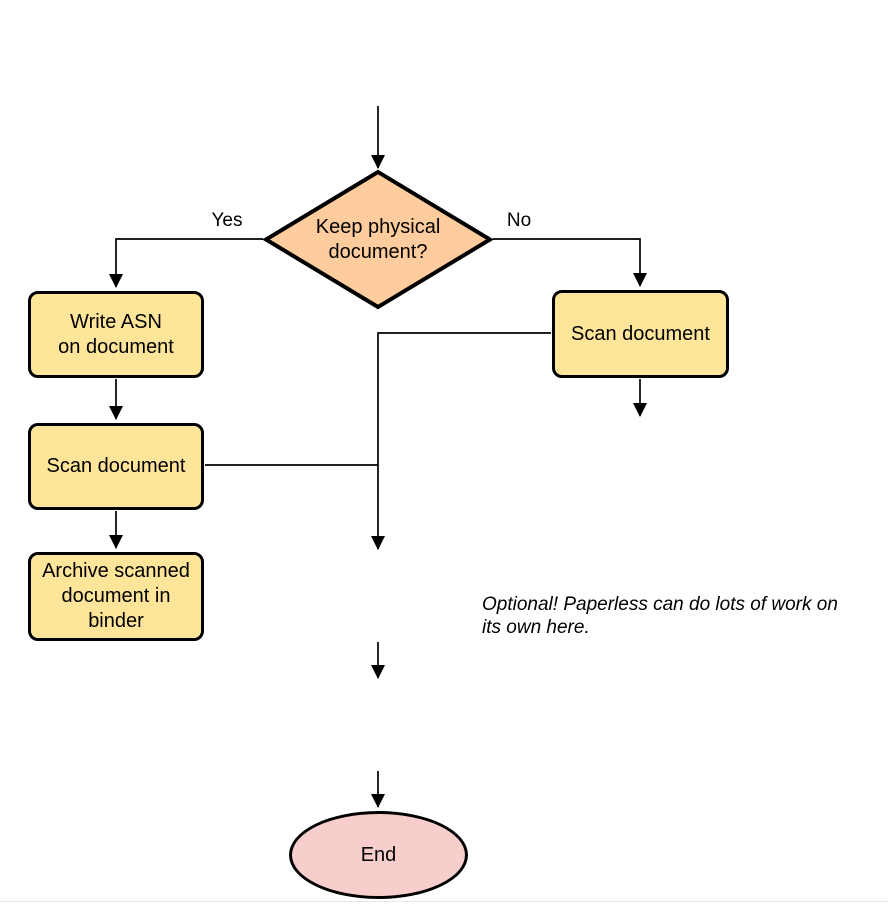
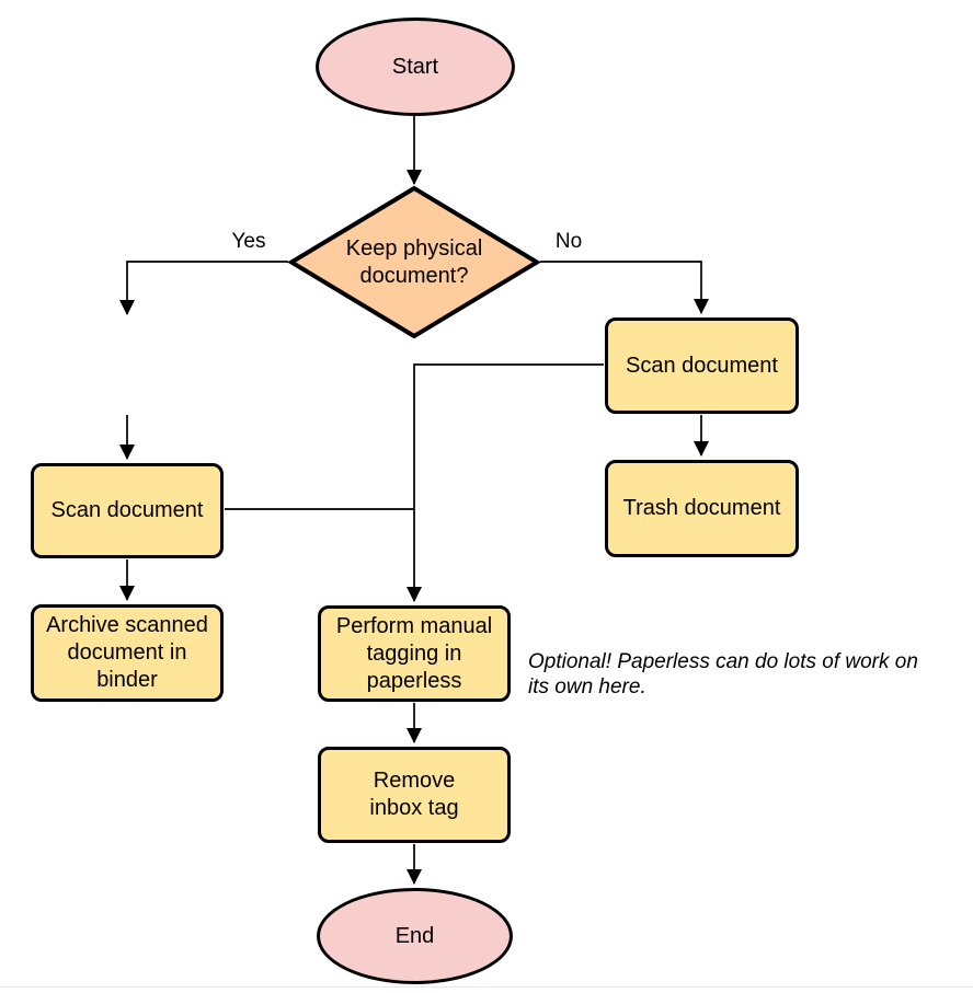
+ Start
  Keep physical
  document?
  Yes
  No
- Write ASN
- on document
  Scan document
  Archive scanned
  document in
  binder
  Scan document
+ Trash document
+ Perform manual
+ tagging in
+ paperless
+ Remove
+ inbox tag
  End
  Optional! Paperless can do lots of work on
  its own here.
